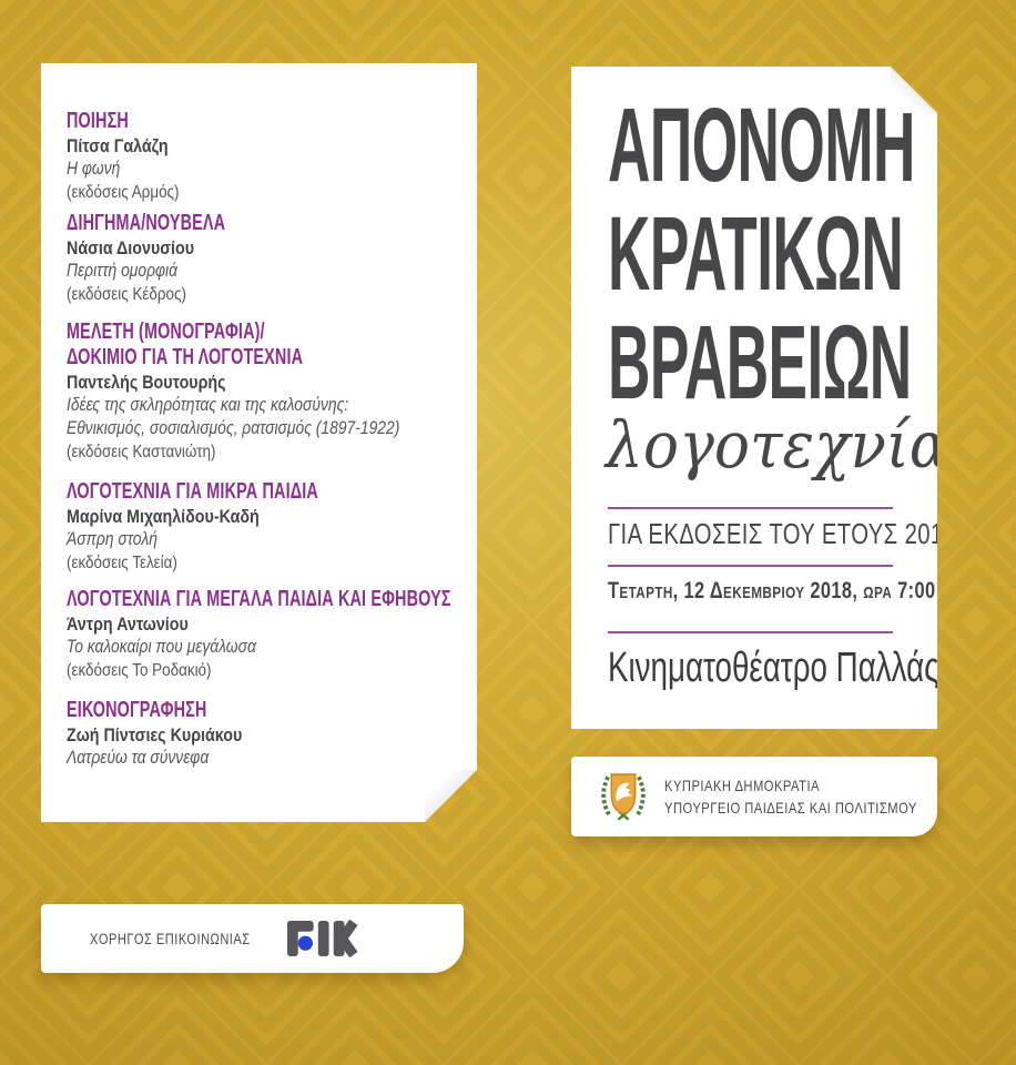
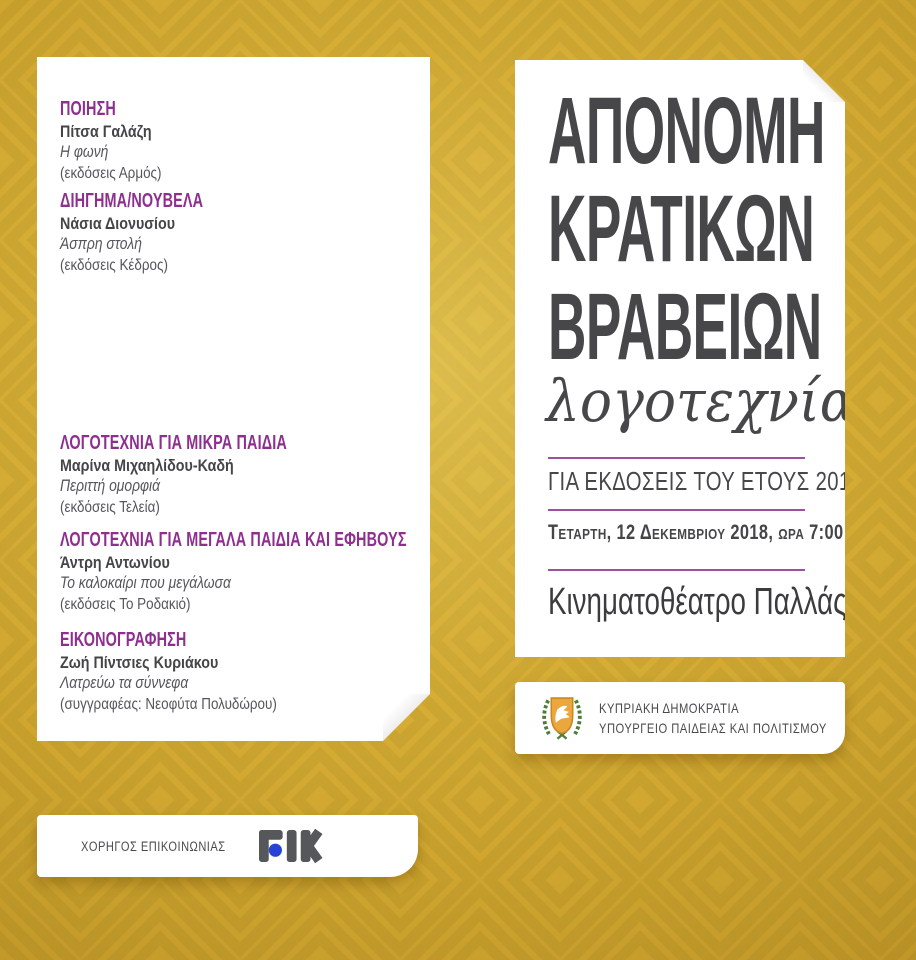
  ΠΟΙΗΣΗ
  Πίτσα Γαλάζη
  Η φωνή
  (εκδόσεις Αρμός)
  ΔΙΗΓΗΜΑ/ΝΟΥΒΕΛΑ
  Νάσια Διονυσίου
- Περιττή ομορφιά
+ Άσπρη στολή
  (εκδόσεις Κέδρος)
- ΜΕΛΕΤΗ (ΜΟΝΟΓΡΑΦΙΑ)/
- ΔΟΚΙΜΙΟ ΓΙΑ ΤΗ ΛΟΓΟΤΕΧΝΙΑ
- Παντελής Βουτουρής
- Ιδέες της σκληρότητας και της καλοσύνης:
- Εθνικισμός, σοσιαλισμός, ρατσισμός (1897-1922)
- (εκδόσεις Καστανιώτη)
  ΛΟΓΟΤΕΧΝΙΑ ΓΙΑ ΜΙΚΡΑ ΠΑΙΔΙΑ
  Μαρίνα Μιχαηλίδου-Καδή
- Άσπρη στολή
+ Περιττή ομορφιά
  (εκδόσεις Τελεία)
  ΛΟΓΟΤΕΧΝΙΑ ΓΙΑ ΜΕΓΑΛΑ ΠΑΙΔΙΑ ΚΑΙ ΕΦΗΒΟΥΣ
  Άντρη Αντωνίου
  Το καλοκαίρι που μεγάλωσα
  (εκδόσεις Το Ροδακιό)
  ΕΙΚΟΝΟΓΡΑΦΗΣΗ
  Ζωή Πίντσιες Κυριάκου
  Λατρεύω τα σύννεφα
+ (συγγραφέας: Νεοφύτα Πολυδώρου)
  ΑΠΟΝΟΜΗ
  ΚΡΑΤΙΚΩΝ
  ΒΡΑΒΕΙΩΝ
  λογοτεχνία
  ΓΙΑ ΕΚΔΟΣΕΙΣ ΤΟΥ ΕΤΟΥΣ 201
  Τεταρτη, 12 Δεκεμβριου 2018, ωρα 7:00
  Κινηματοθέατρο Παλλάς
  ΚΥΠΡΙΑΚΗ ΔΗΜΟΚΡΑΤΙΑ
  ΥΠΟΥΡΓΕΙΟ ΠΑΙΔΕΙΑΣ ΚΑΙ ΠΟΛΙΤΙΣΜΟΥ
  ΧΟΡΗΓΟΣ ΕΠΙΚΟΙΝΩΝΙΑΣ
